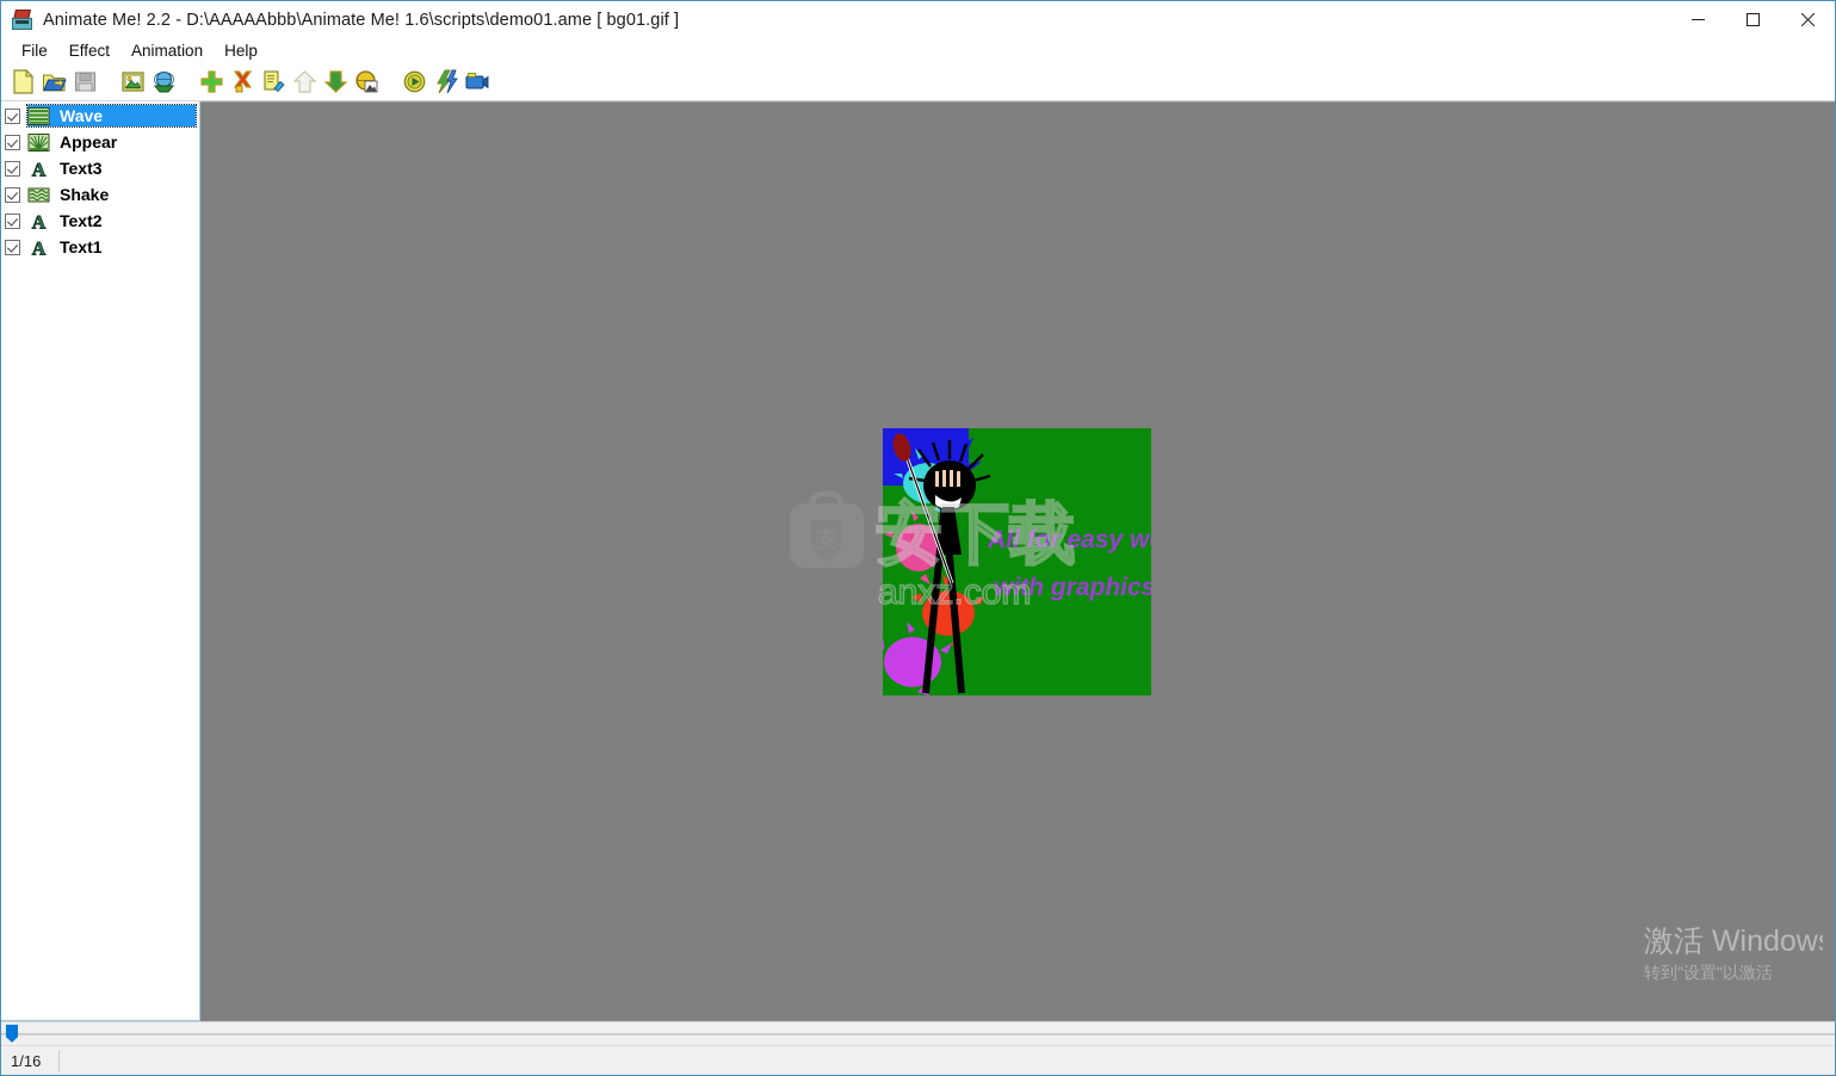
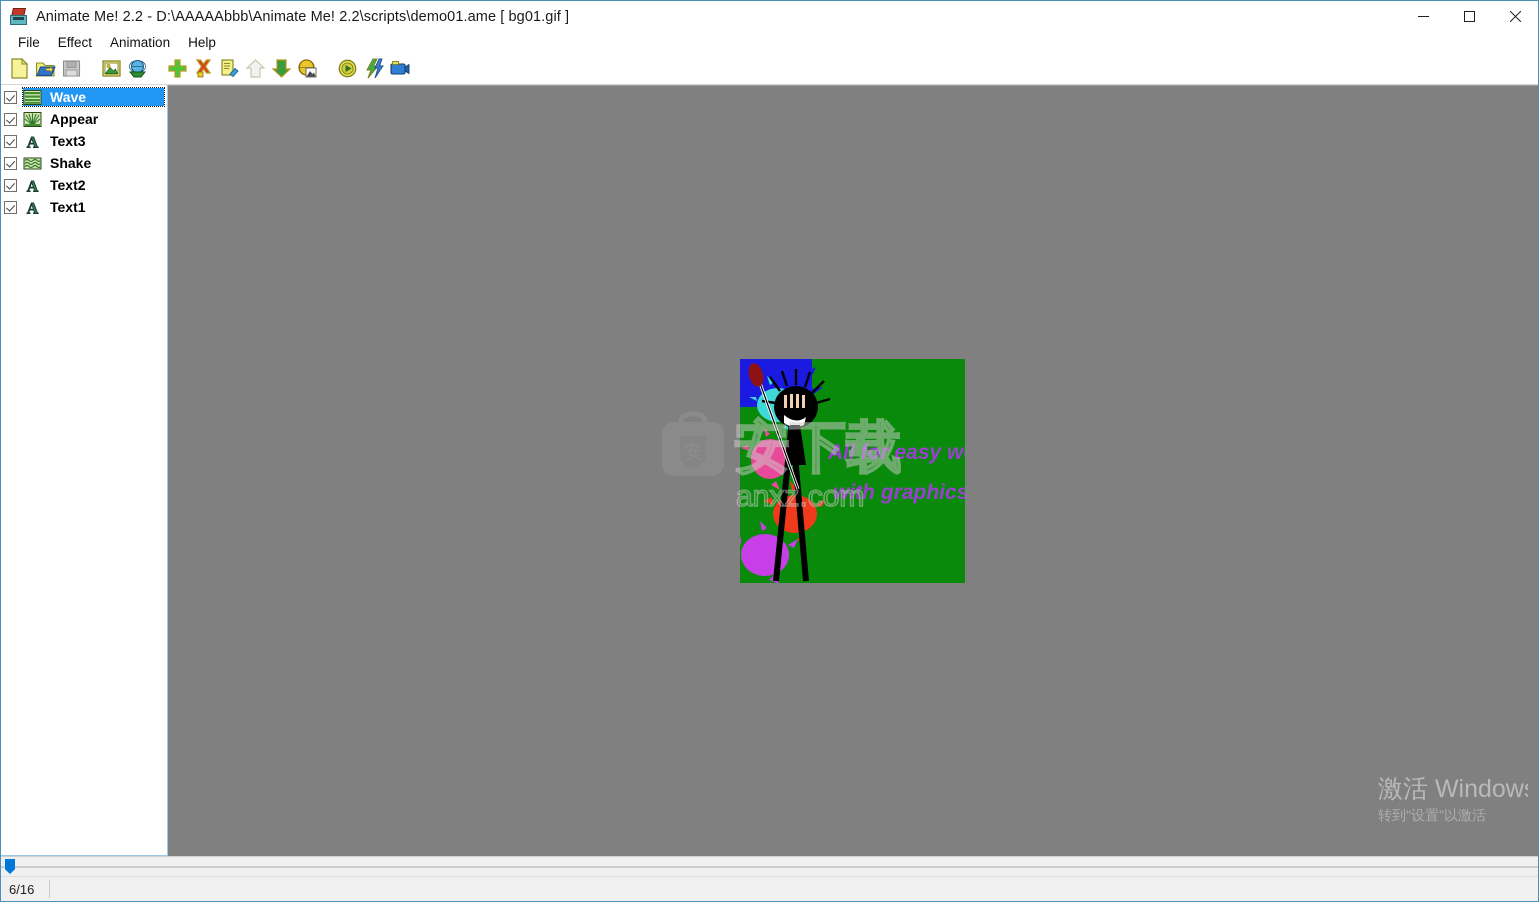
- Animate Me! 2.2 - D:\AAAAAbbb\Animate Me! 1.6\scripts\demo01.ame [ bg01.gif ]
+ Animate Me! 2.2 - D:\AAAAAbbb\Animate Me! 2.2\scripts\demo01.ame [ bg01.gif ]
  File
  Effect
  Animation
  Help
  Wave
  Appear
  A
  Text3
  Shake
  A
  Text2
  A
  Text1
  All for easy w
  with graphics
  安下载
  anxz.com
  激活 Window
  转到"设置"以激活
- 1/16
+ 6/16
